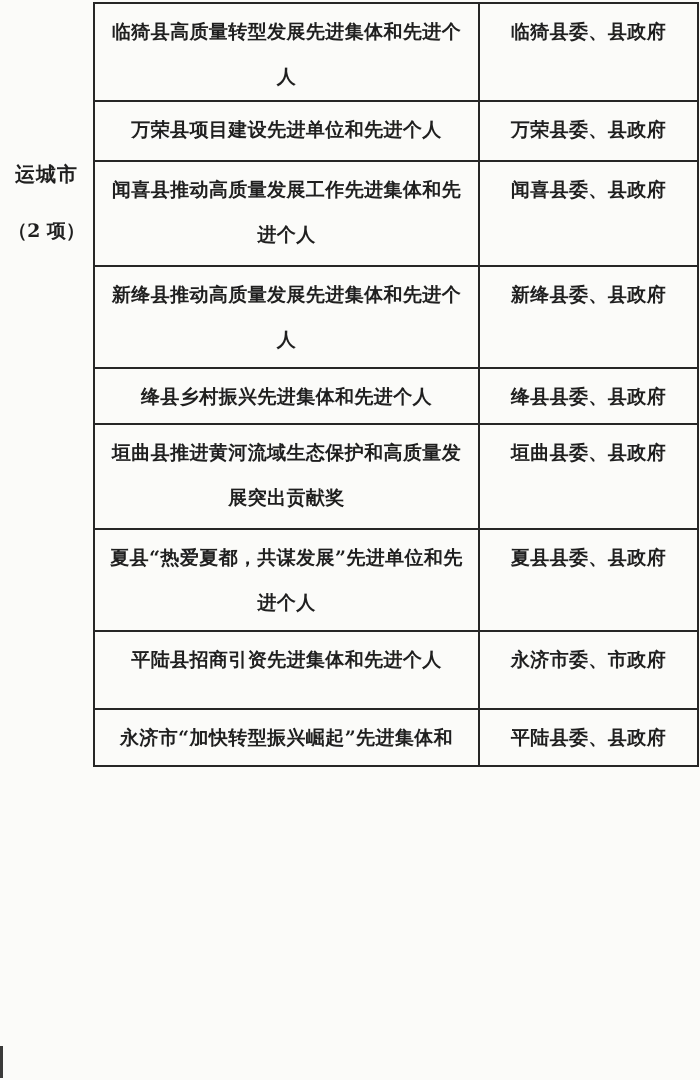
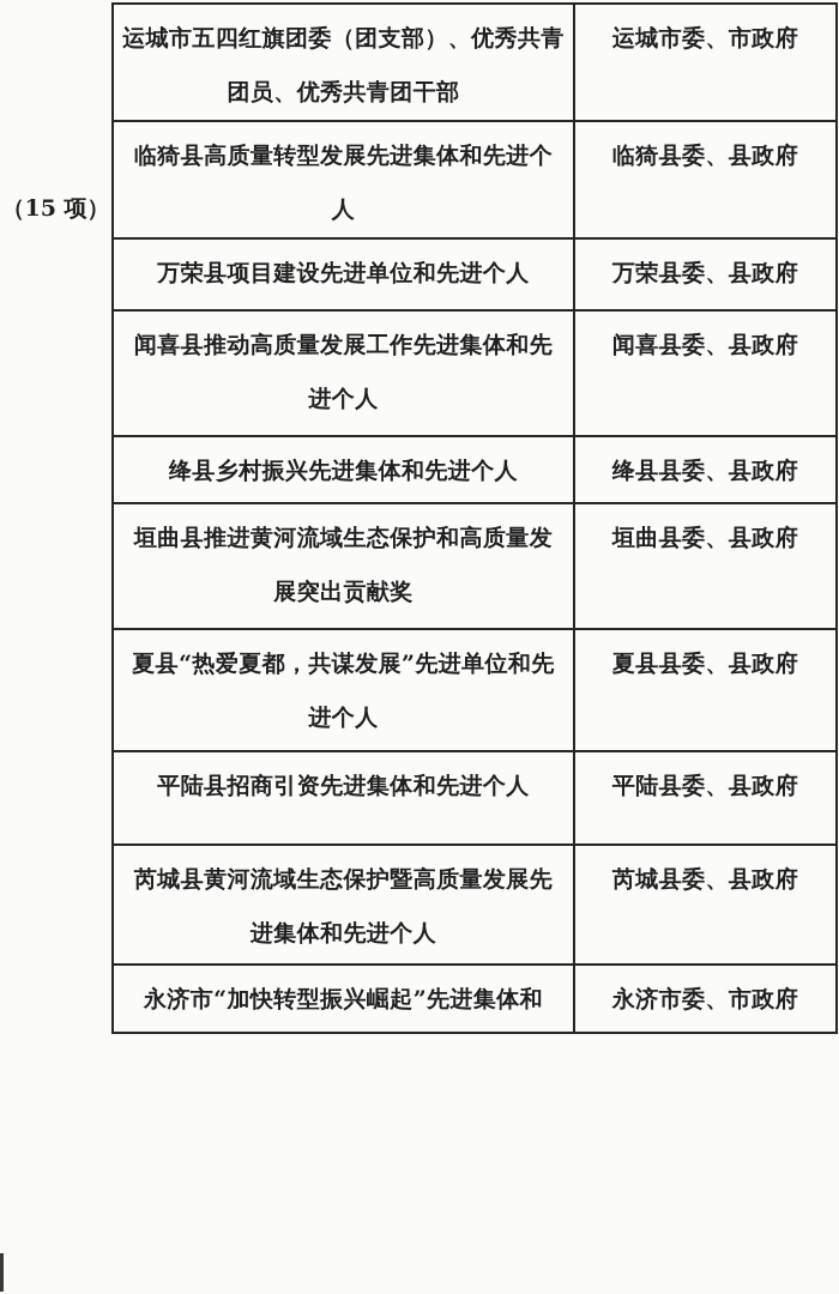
- 运城市
- （2 项）
+ （15 项）
+ 运城市五四红旗团委（团支部）、优秀共青 团员、优秀共青团干部	运城市委、市政府
  临猗县高质量转型发展先进集体和先进个 人	临猗县委、县政府
  万荣县项目建设先进单位和先进个人	万荣县委、县政府
  闻喜县推动高质量发展工作先进集体和先 进个人	闻喜县委、县政府
- 新绛县推动高质量发展先进集体和先进个 人	新绛县委、县政府
  绛县乡村振兴先进集体和先进个人	绛县县委、县政府
  垣曲县推进黄河流域生态保护和高质量发 展突出贡献奖	垣曲县委、县政府
  夏县“热爱夏都，共谋发展”先进单位和先 进个人	夏县县委、县政府
- 平陆县招商引资先进集体和先进个人	永济市委、市政府
+ 平陆县招商引资先进集体和先进个人	平陆县委、县政府
+ 芮城县黄河流域生态保护暨高质量发展先 进集体和先进个人	芮城县委、县政府
- 永济市“加快转型振兴崛起”先进集体和	平陆县委、县政府
+ 永济市“加快转型振兴崛起”先进集体和	永济市委、市政府
